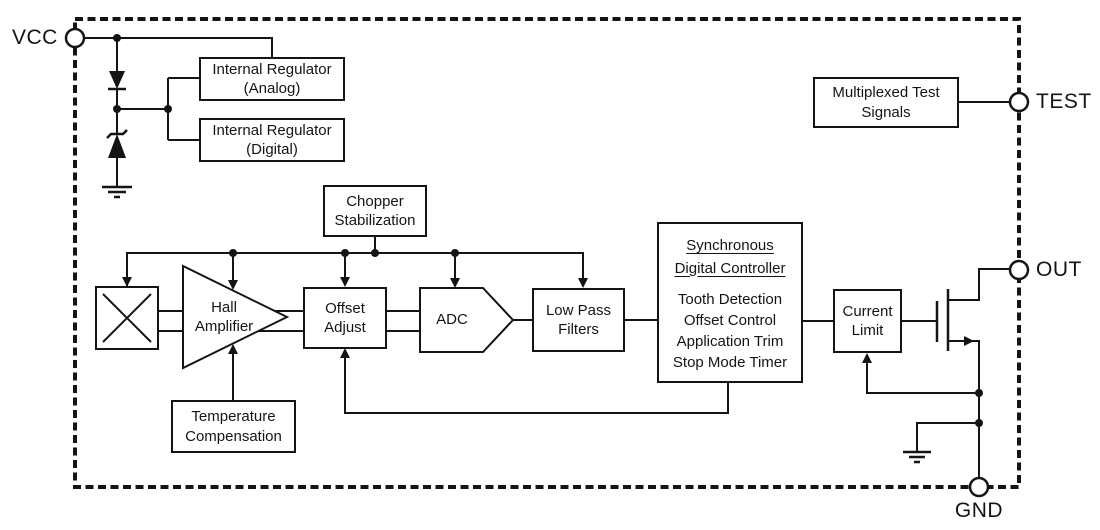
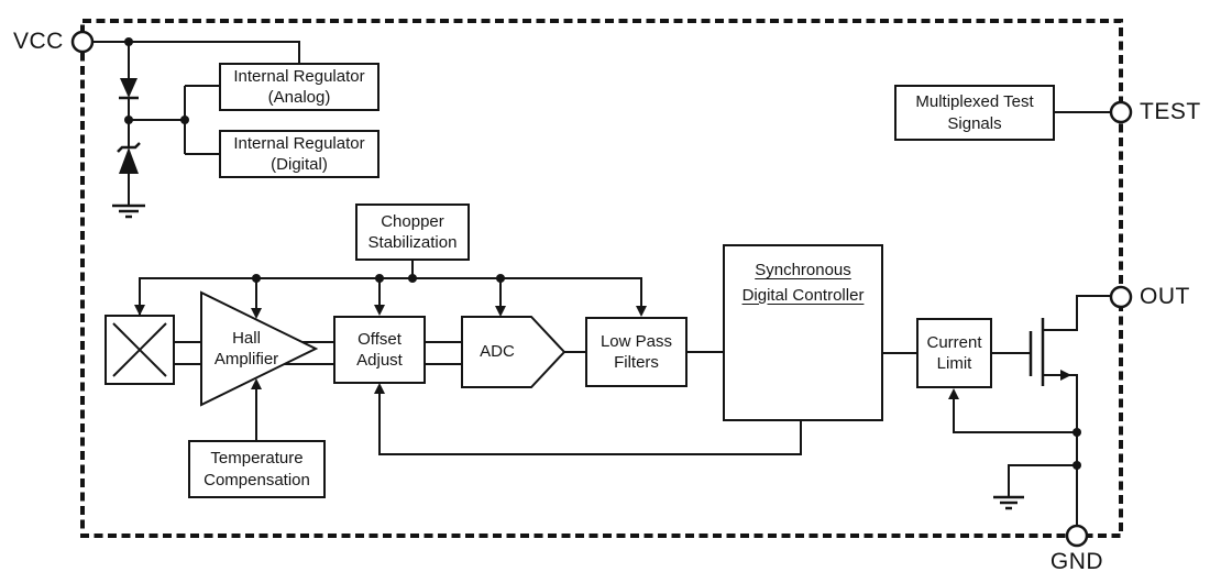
  Internal Regulator
  (Analog)
  Internal Regulator
  (Digital)
  Chopper
  Stabilization
  Hall
  Amplifier
  Offset
  Adjust
  ADC
  Low Pass
  Filters
  Synchronous
  Digital Controller
- Tooth Detection
- Offset Control
- Application Trim
- Stop Mode Timer
  Current
  Limit
  Multiplexed Test
  Signals
  Temperature
  Compensation
  VCC
  TEST
  OUT
  GND
